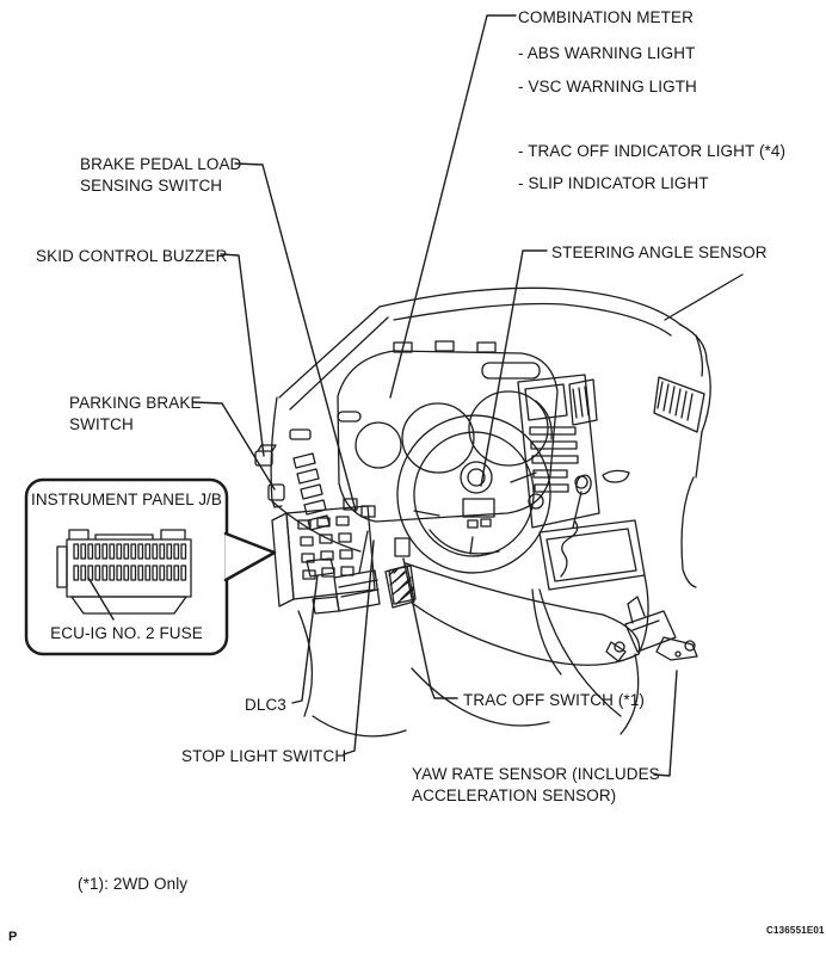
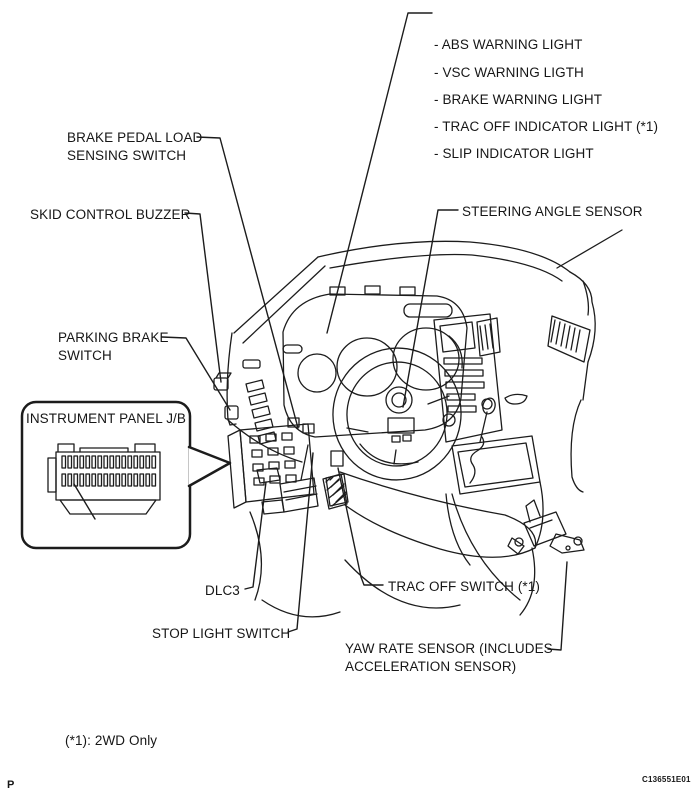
- COMBINATION METER
  - ABS WARNING LIGHT
  - VSC WARNING LIGTH
+ - BRAKE WARNING LIGHT
- - TRAC OFF INDICATOR LIGHT (*4)
+ - TRAC OFF INDICATOR LIGHT (*1)
  - SLIP INDICATOR LIGHT
  BRAKE PEDAL LOAD
  SENSING SWITCH
  SKID CONTROL BUZZER
  STEERING ANGLE SENSOR
  PARKING BRAKE
  SWITCH
  INSTRUMENT PANEL J/B
- ECU-IG NO. 2 FUSE
  DLC3
  STOP LIGHT SWITCH
  TRAC OFF SWITCH (*1)
  YAW RATE SENSOR (INCLUDES
  ACCELERATION SENSOR)
  (*1): 2WD Only
  P
  C136551E01
